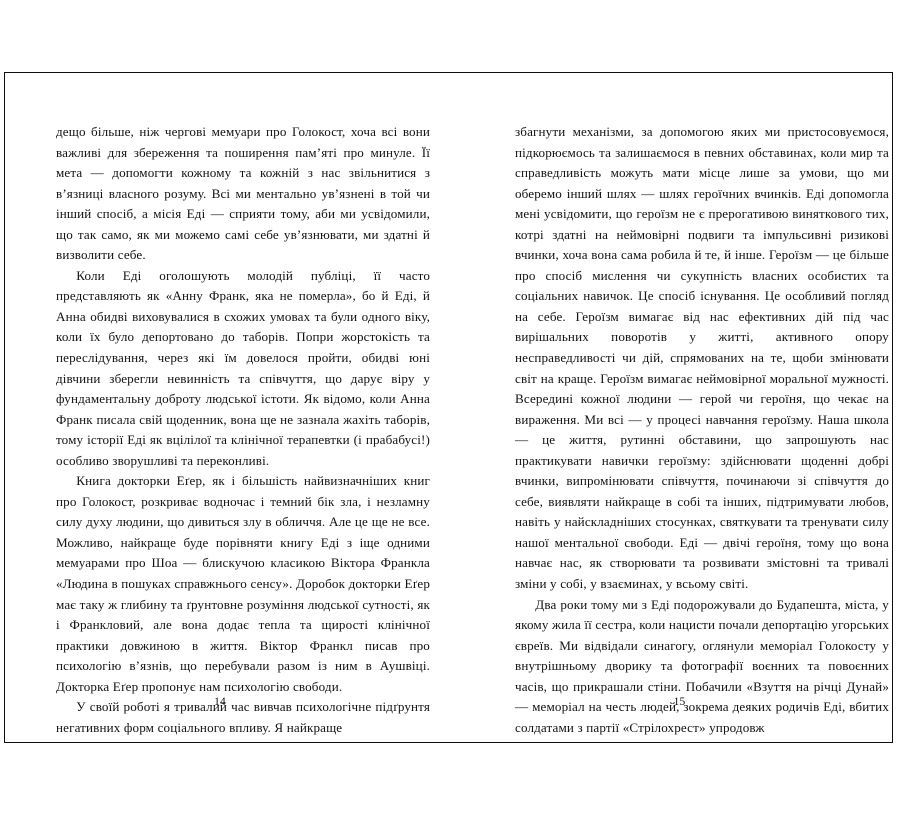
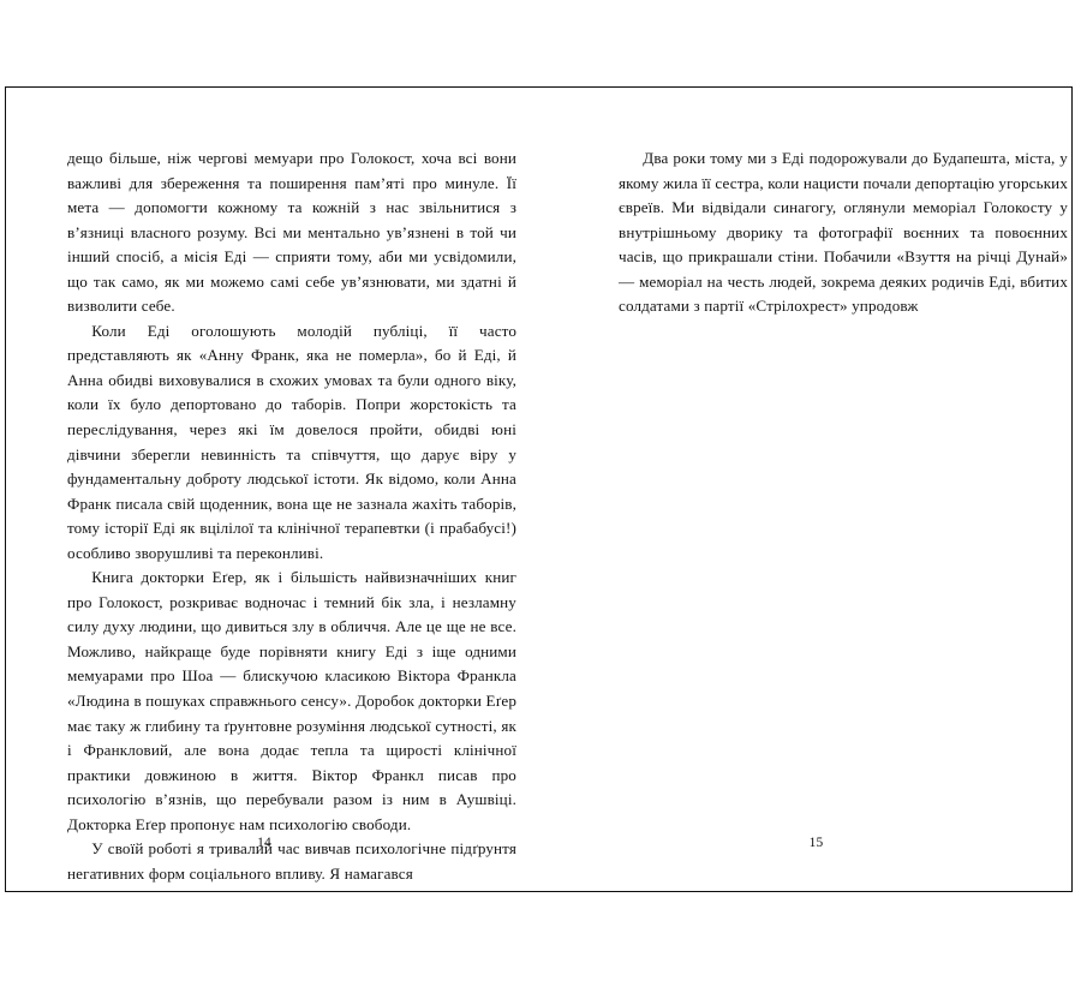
  дещо більше, ніж чергові мемуари про Голокост, хоча всі вони важливі для збереження та поширення пам’яті про минуле. Її мета — допомогти кожному та кожній з нас звільнитися з в’язниці власного розуму. Всі ми ментально ув’язнені в той чи інший спосіб, а місія Еді — сприяти тому, аби ми усвідомили, що так само, як ми можемо самі себе ув’язнювати, ми здатні й визволити себе.
  Коли Еді оголошують молодій публіці, її часто представляють як «Анну Франк, яка не померла», бо й Еді, й Анна обидві виховувалися в схожих умовах та були одного віку, коли їх було депортовано до таборів. Попри жорстокість та переслідування, через які їм довелося пройти, обидві юні дівчини зберегли невинність та співчуття, що дарує віру у фундаментальну доброту людської істоти. Як відомо, коли Анна Франк писала свій щоденник, вона ще не зазнала жахіть таборів, тому історії Еді як вцілілої та клінічної терапевтки (і прабабусі!) особливо зворушливі та переконливі.
  Книга докторки Еґер, як і більшість найвизначніших книг про Голокост, розкриває водночас і темний бік зла, і незламну силу духу людини, що дивиться злу в обличчя. Але це ще не все. Можливо, найкраще буде порівняти книгу Еді з іще одними мемуарами про Шоа — блискучою класикою Віктора Франкла «Людина в пошуках справжнього сенсу». Доробок докторки Еґер має таку ж глибину та ґрунтовне розуміння людської сутності, як і Франкловий, але вона додає тепла та щирості клінічної практики довжиною в життя. Віктор Франкл писав про психологію в’язнів, що перебували разом із ним в Аушвіці. Докторка Еґер пропонує нам психологію свободи.
- У своїй роботі я тривалий час вивчав психологічне підґрунтя негативних форм соціального впливу. Я найкраще
+ У своїй роботі я тривалий час вивчав психологічне підґрунтя негативних форм соціального впливу. Я намагався
  14
- збагнути механізми, за допомогою яких ми пристосовуємося, підкорюємось та залишаємося в певних обставинах, коли мир та справедливість можуть мати місце лише за умови, що ми оберемо інший шлях — шлях героїчних вчинків. Еді допомогла мені усвідомити, що героїзм не є прерогативою виняткового тих, котрі здатні на неймовірні подвиги та імпульсивні ризикові вчинки, хоча вона сама робила й те, й інше. Героїзм — це більше про спосіб мислення чи сукупність власних особистих та соціальних навичок. Це спосіб існування. Це особливий погляд на себе. Героїзм вимагає від нас ефективних дій під час вирішальних поворотів у житті, активного опору несправедливості чи дій, спрямованих на те, щоби змінювати світ на краще. Героїзм вимагає неймовірної моральної мужності. Всередині кожної людини — герой чи героїня, що чекає на вираження. Ми всі — у процесі навчання героїзму. Наша школа — це життя, рутинні обставини, що запрошують нас практикувати навички героїзму: здійснювати щоденні добрі вчинки, випромінювати співчуття, починаючи зі співчуття до себе, виявляти найкраще в собі та інших, підтримувати любов, навіть у найскладніших стосунках, святкувати та тренувати силу нашої ментальної свободи. Еді — двічі героїня, тому що вона навчає нас, як створювати та розвивати змістовні та тривалі зміни у собі, у взаєминах, у всьому світі.
  Два роки тому ми з Еді подорожували до Будапешта, міста, у якому жила її сестра, коли нацисти почали депортацію угорських євреїв. Ми відвідали синагогу, оглянули меморіал Голокосту у внутрішньому дворику та фотографії воєнних та повоєнних часів, що прикрашали стіни. Побачили «Взуття на річці Дунай» — меморіал на честь людей, зокрема деяких родичів Еді, вбитих солдатами з партії «Стрілохрест» упродовж
  15
